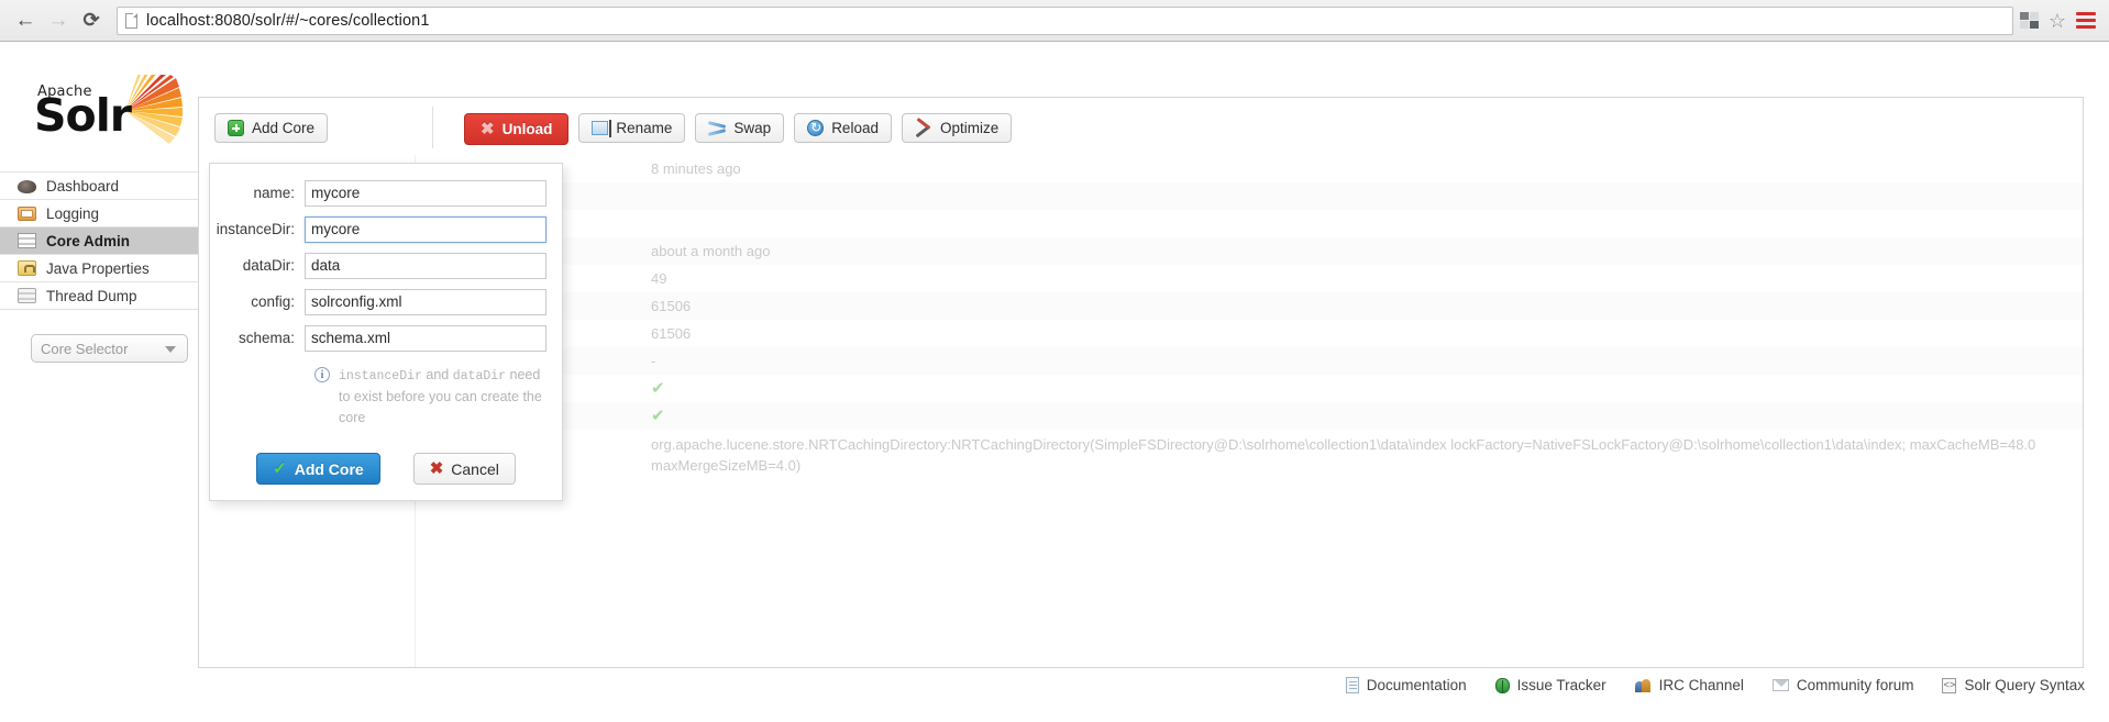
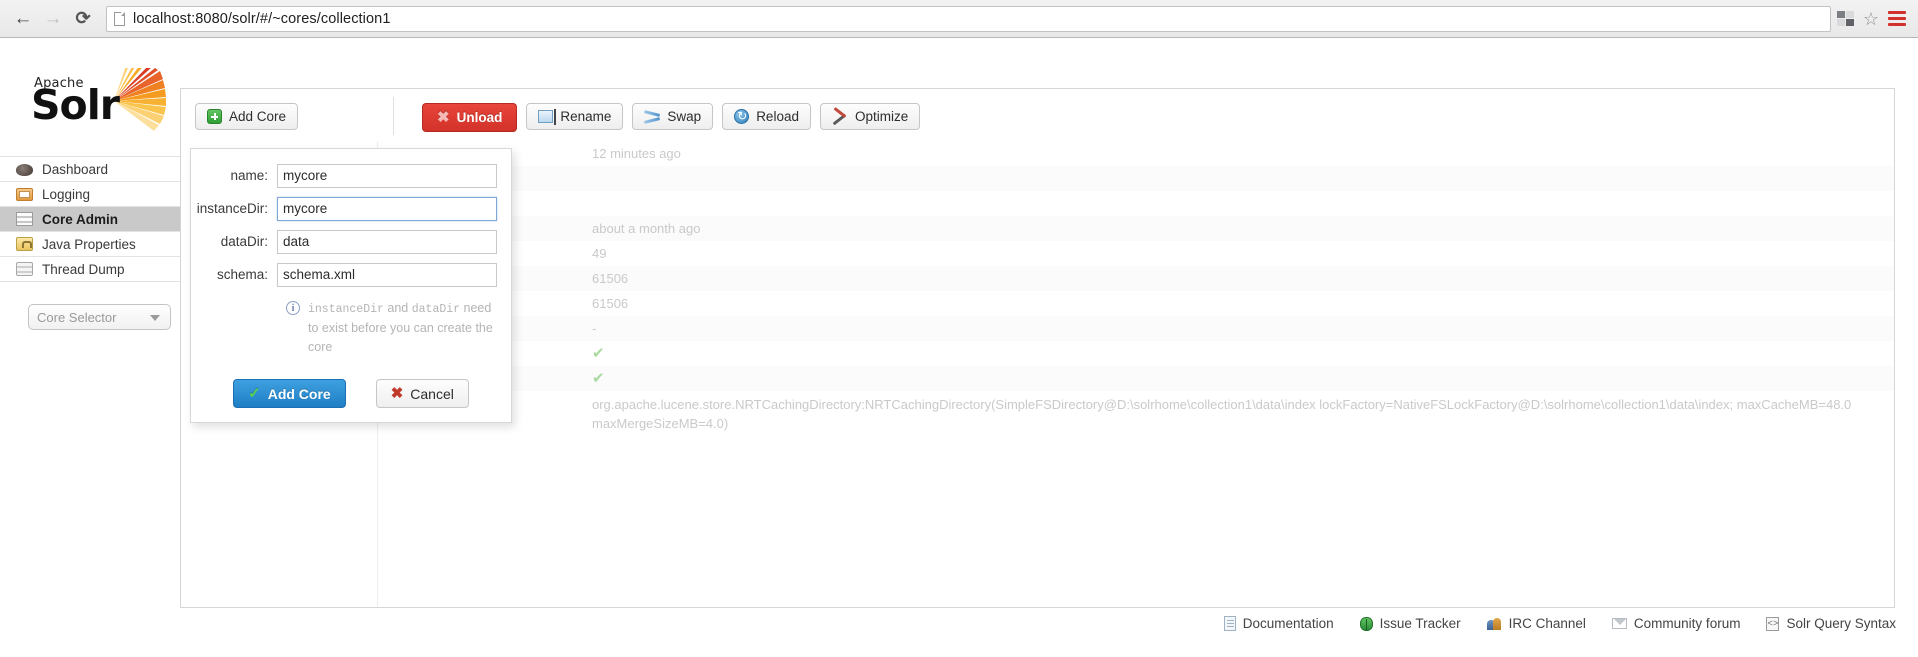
  ←
  →
  ⟳
  localhost:8080/solr/#/~cores/collection1
  ☆
  Apache
  Solr
  Dashboard
  Logging
  Core Admin
  Java Properties
  Thread Dump
  Core Selector
  Add Core
  ✖
  Unload
  Rename
  Swap
  Reload
  Optimize
- 8 minutes ago
+ 12 minutes ago
  about a month ago
  49
  61506
  61506
  -
  ✔
  ✔
  org.apache.lucene.store.NRTCachingDirectory:NRTCachingDirectory(SimpleFSDirectory@D:\solrhome\collection1\data\index lockFactory=NativeFSLockFactory@D:\solrhome\collection1\data\index; maxCacheMB=48.0 maxMergeSizeMB=4.0)
  name:
  mycore
  instanceDir:
  mycore
  dataDir:
  data
- config:
- solrconfig.xml
  schema:
  schema.xml
  i
  instanceDir and dataDir need to exist before you can create the core
  ✓
  Add Core
  ✖
  Cancel
  Documentation
  Issue Tracker
  IRC Channel
  Community forum
  <>
  Solr Query Syntax
